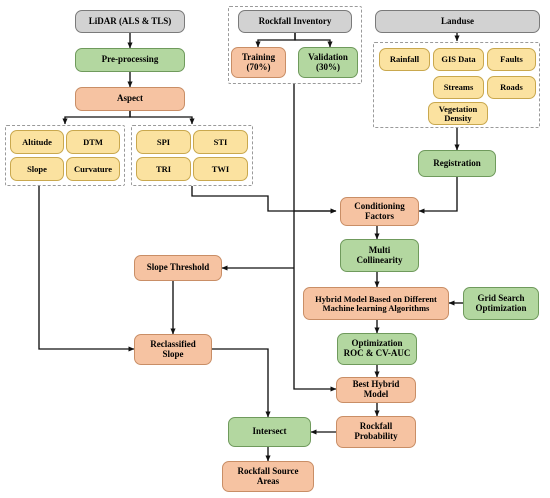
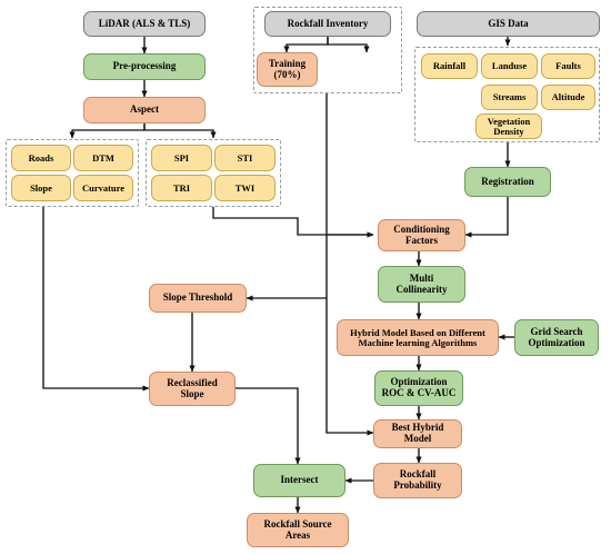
  LiDAR (ALS & TLS)
  Pre-processing
  Aspect
- Altitude
+ Roads
  DTM
  Slope
  Curvature
  SPI
  STI
  TRI
  TWI
  Rockfall Inventory
  Training
  (70%)
- Validation
- (30%)
- Landuse
+ GIS Data
  Rainfall
- GIS Data
+ Landuse
  Faults
  Streams
- Roads
+ Altitude
  Vegetation
  Density
  Registration
  Conditioning
  Factors
  Multi
  Collinearity
  Hybrid Model Based on Different
  Machine learning Algorithms
  Grid Search
  Optimization
  Optimization
  ROC & CV-AUC
  Best Hybrid
  Model
  Rockfall
  Probability
  Slope Threshold
  Reclassified
  Slope
  Intersect
  Rockfall Source
  Areas
